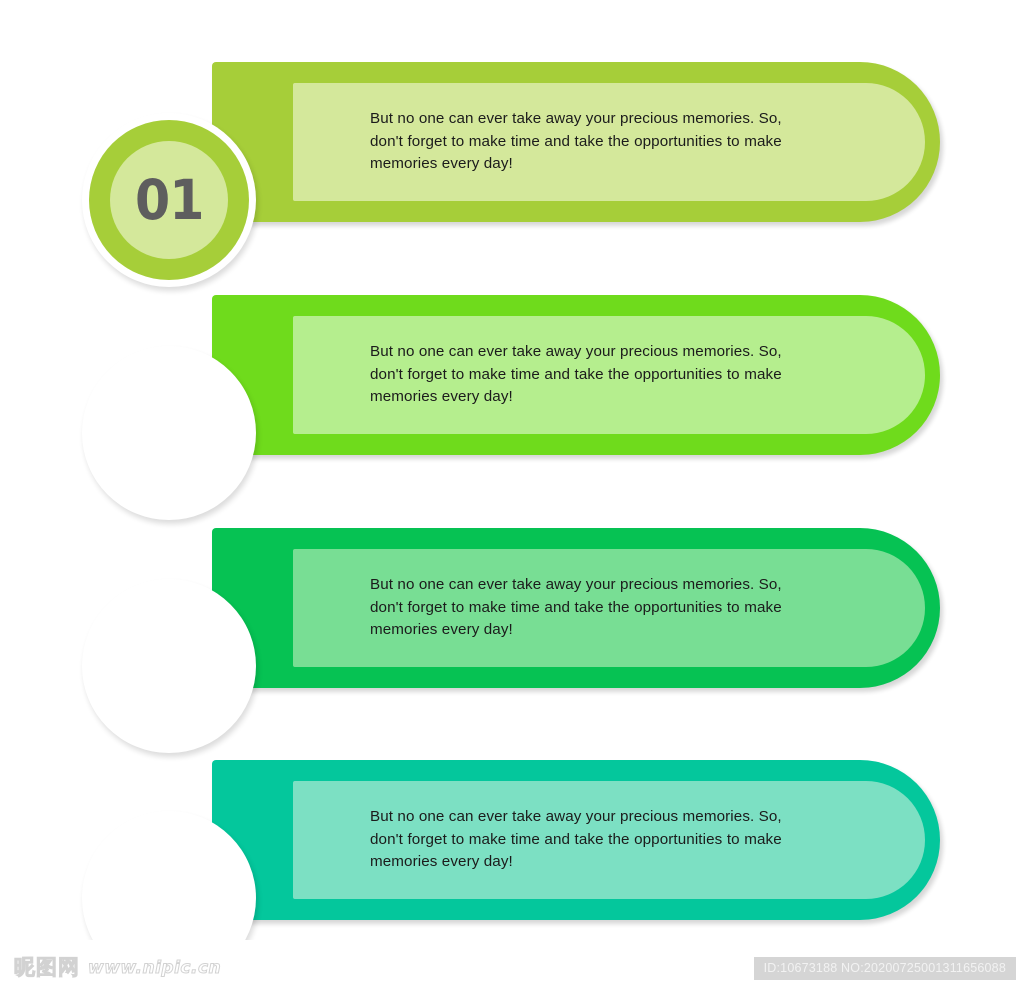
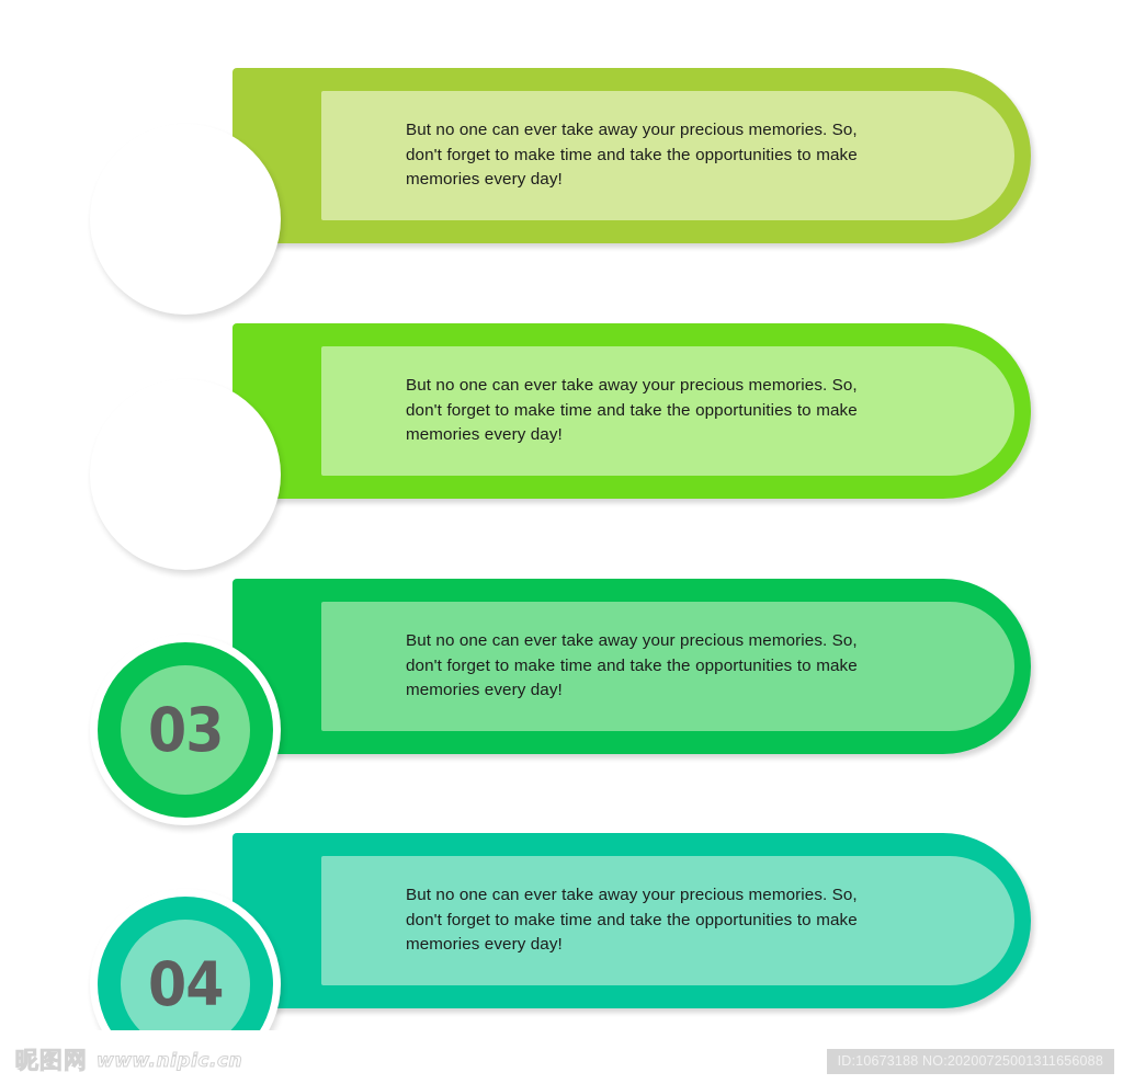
  But no one can ever take away your precious memories. So,
  don't forget to make time and take the opportunities to make
  memories every day!
- 01
  But no one can ever take away your precious memories. So,
  don't forget to make time and take the opportunities to make
  memories every day!
  But no one can ever take away your precious memories. So,
  don't forget to make time and take the opportunities to make
  memories every day!
+ 03
  But no one can ever take away your precious memories. So,
  don't forget to make time and take the opportunities to make
  memories every day!
+ 04
  昵图网
  www.nipic.cn
  ID:10673188 NO:20200725001311656088
